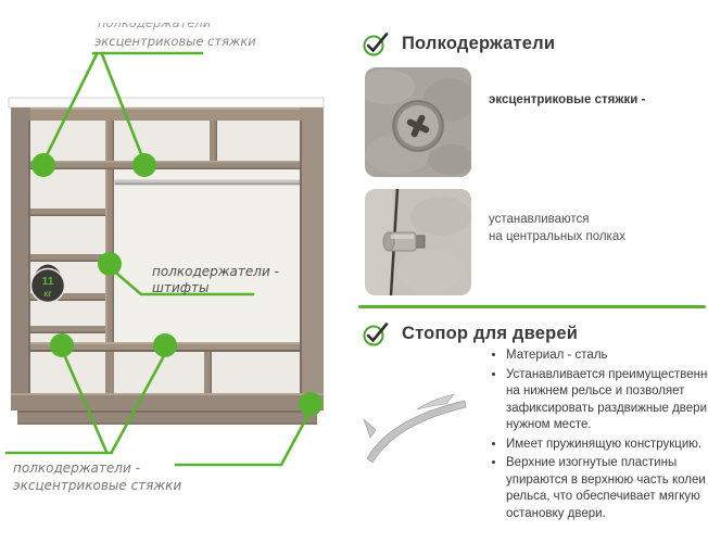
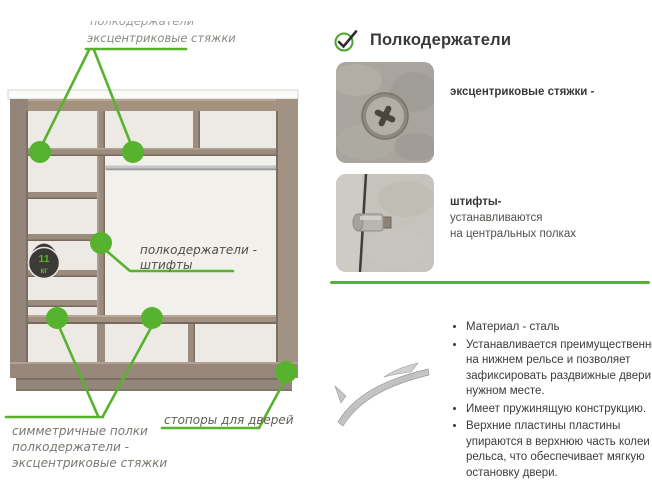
  11
  кг
  полкодержатели
  эксцентриковые стяжки
  полкодержатели -
  штифты
+ симметричные полки
  полкодержатели -
  эксцентриковые стяжки
+ стопоры для дверей
  Полкодержатели
  эксцентриковые стяжки -
+ штифты-
  устанавливаются
  на центральных полках
- Стопор для дверей
  Материал - сталь
  Устанавливается преимущественн на нижнем рельсе и позволяет зафиксировать раздвижные двери нужном месте.
  Имеет пружинящую конструкцию.
- Верхние изогнутые пластины упираются в верхнюю часть колеи рельса, что обеспечивает мягкую остановку двери.
+ Верхние пластины пластины упираются в верхнюю часть колеи рельса, что обеспечивает мягкую остановку двери.
